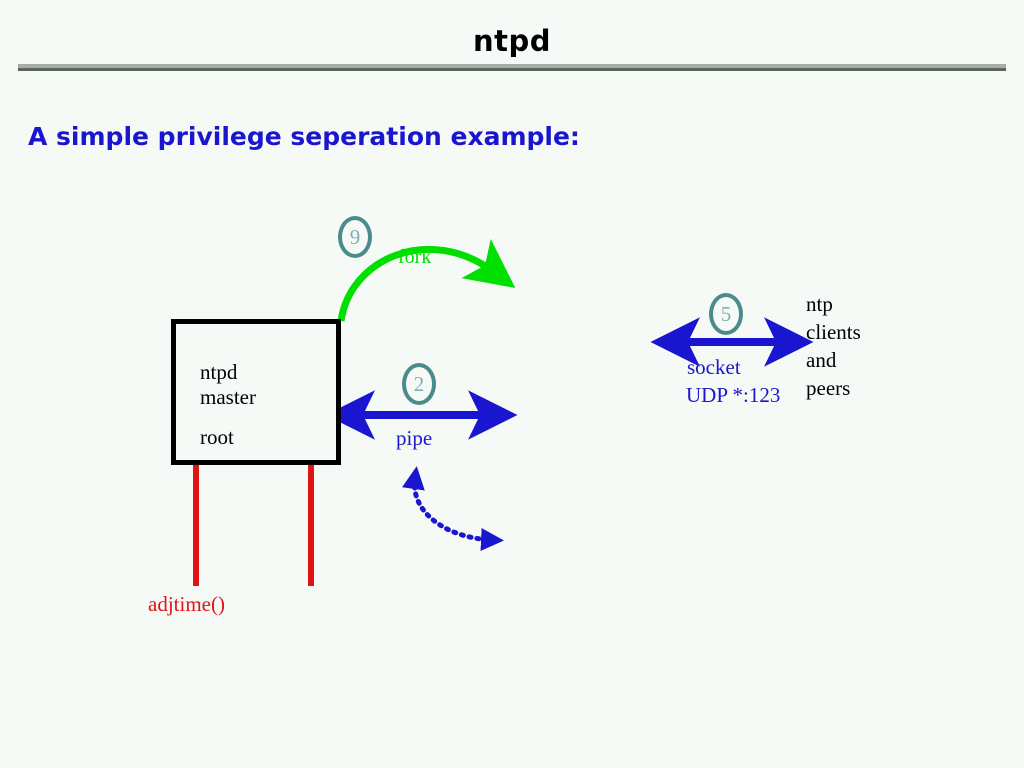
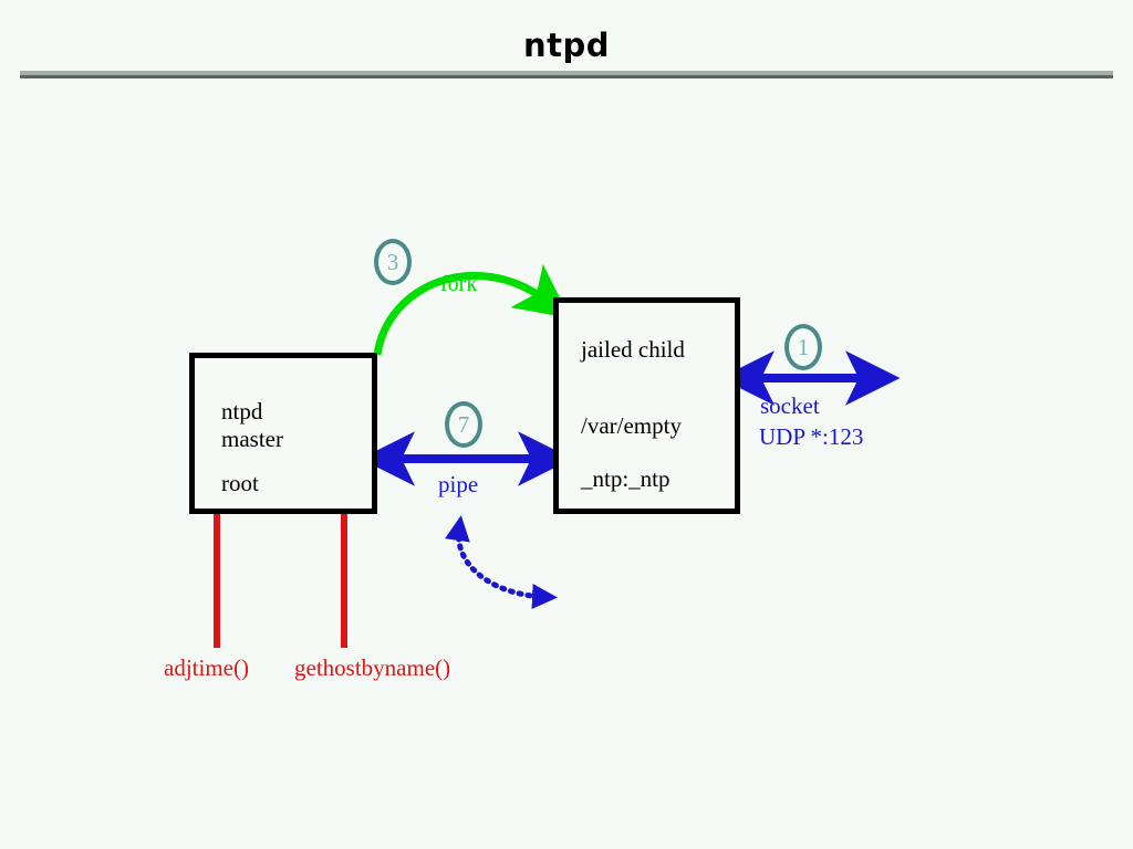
  ntpd
- A simple privilege seperation example:
  ntpd
  master
  root
+ jailed child
+ /var/empty
+ _ntp:_ntp
- 9
+ 3
- 2
+ 7
- 5
+ 1
  fork
  pipe
  socket
  UDP *:123
- ntp
- clients
- and
- peers
  adjtime()
+ gethostbyname()
